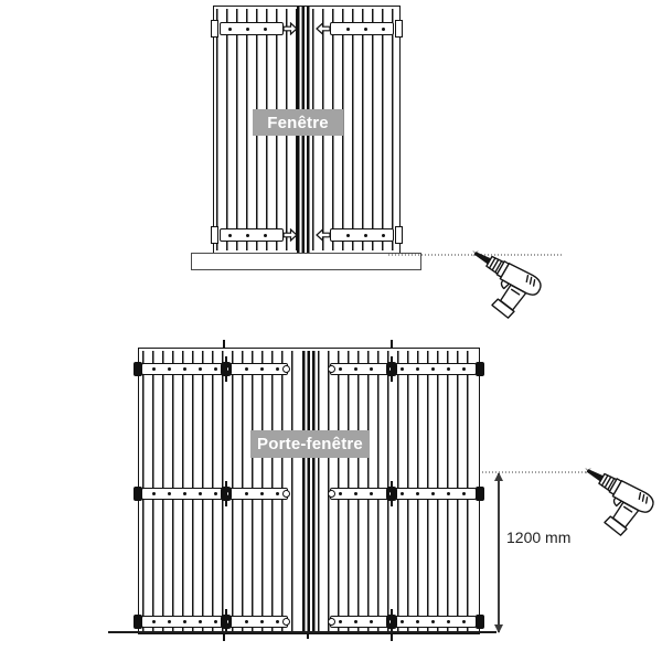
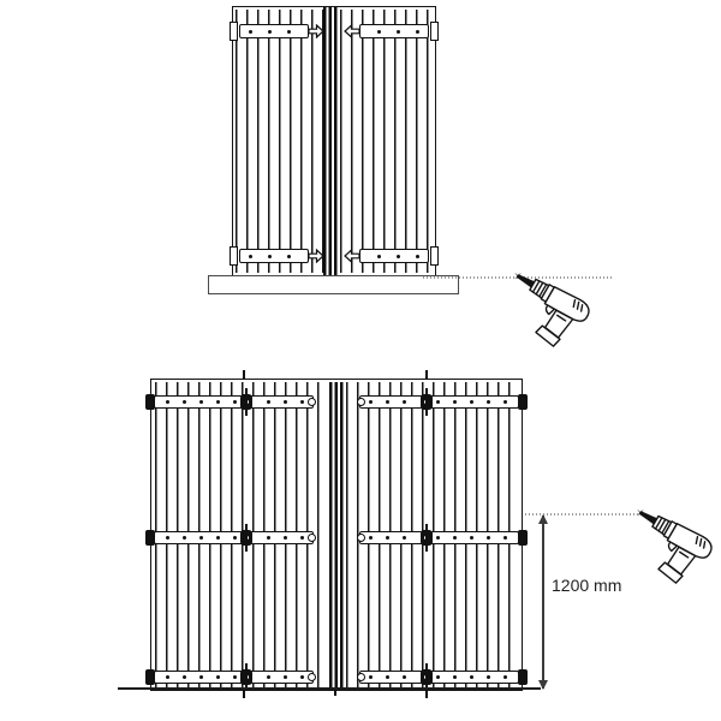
- Fenêtre
- Porte-fenêtre
  1200 mm
